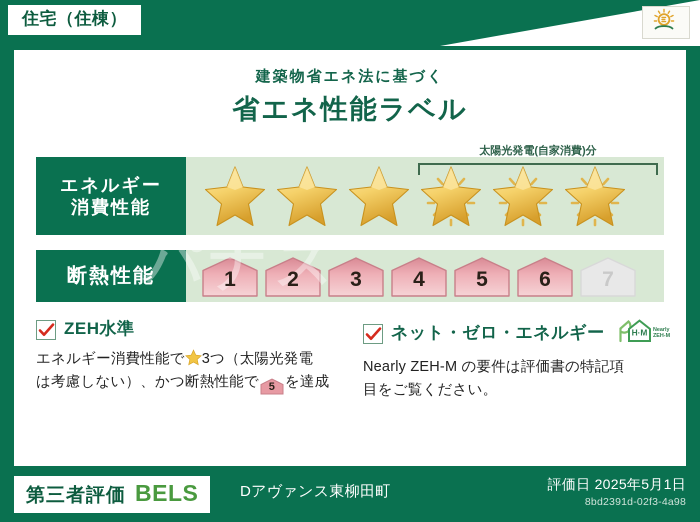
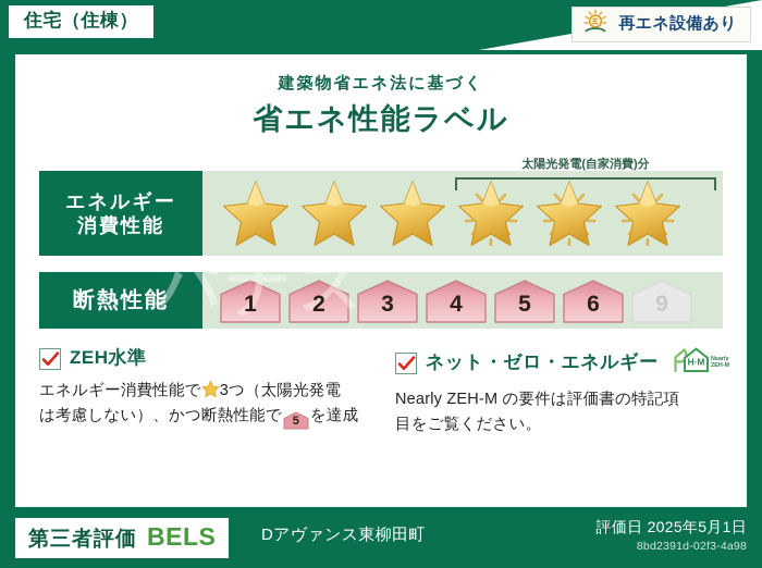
  住宅（住棟）
+ 再エネ設備あり
  建築物省エネ法に基づく
  省エネ性能ラベル
  パナス
  エネルギー
  消費性能
  太陽光発電(自家消費)分
  断熱性能
  1
  2
  3
  4
  5
  6
- 7
+ 9
  ZEH水準
  エネルギー消費性能で 3つ（太陽光発電
  は考慮しない）、かつ断熱性能で
  5
  を達成
  ネット・ゼロ・エネルギー
  H·M
  Nearly ZEH-M の要件は評価書の特記項
  目をご覧ください。
  第三者評価
  BELS
  Dアヴァンス東柳田町
  評価日 2025年5月1日
  8bd2391d-02f3-4a98
